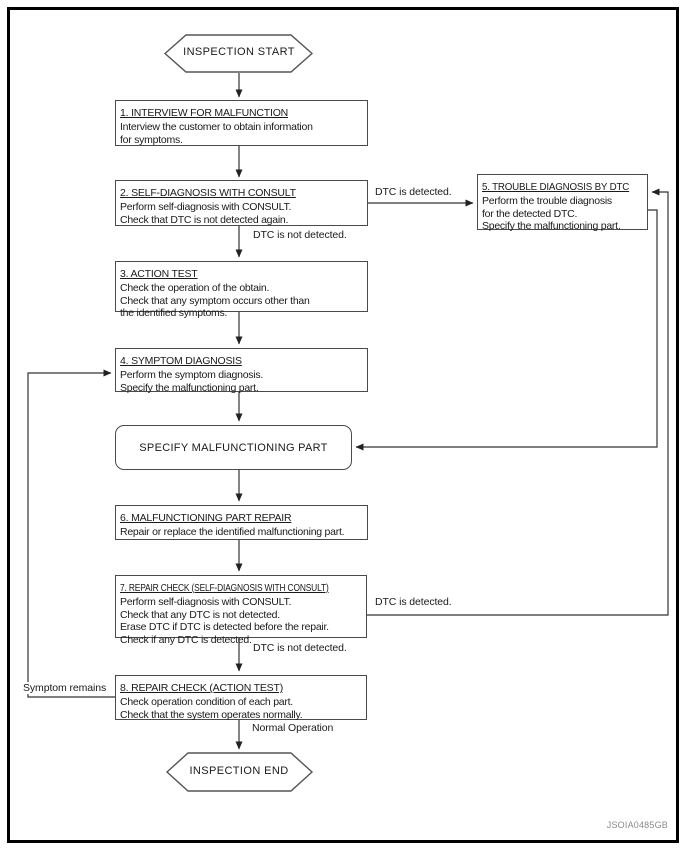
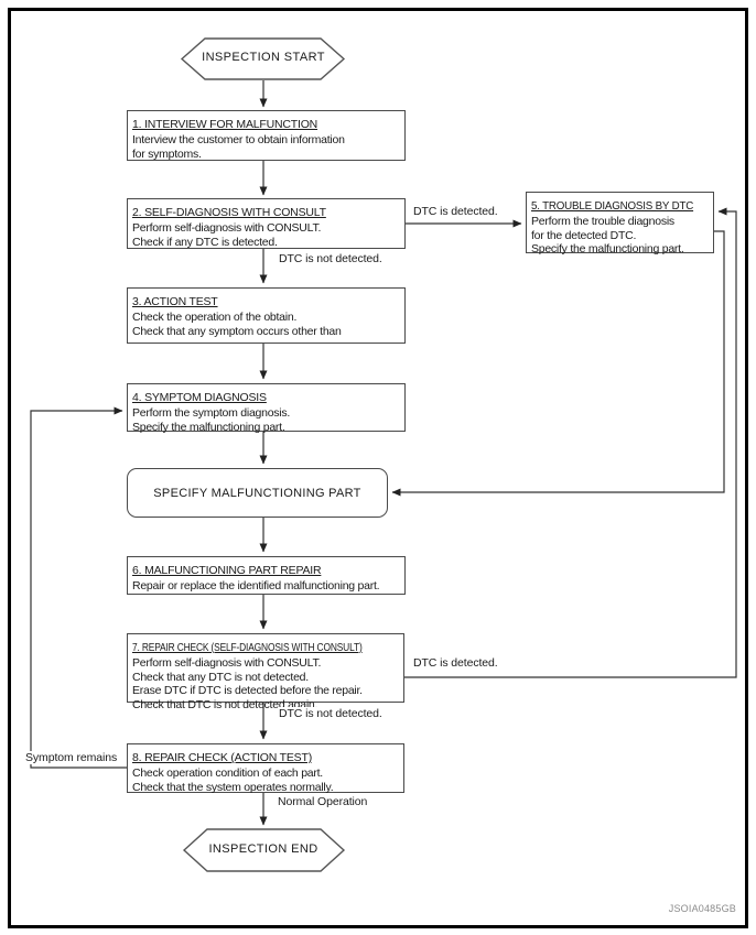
  INSPECTION START
  INSPECTION END
  1. INTERVIEW FOR MALFUNCTION
  Interview the customer to obtain information
  for symptoms.
  2. SELF-DIAGNOSIS WITH CONSULT
  Perform self-diagnosis with CONSULT.
- Check that DTC is not detected again.
+ Check if any DTC is detected.
  5. TROUBLE DIAGNOSIS BY DTC
  Perform the trouble diagnosis
  for the detected DTC.
  Specify the malfunctioning part.
  3. ACTION TEST
  Check the operation of the obtain.
  Check that any symptom occurs other than
- the identified symptoms.
  4. SYMPTOM DIAGNOSIS
  Perform the symptom diagnosis.
  Specify the malfunctioning part.
  SPECIFY MALFUNCTIONING PART
  6. MALFUNCTIONING PART REPAIR
  Repair or replace the identified malfunctioning part.
  7. REPAIR CHECK (SELF-DIAGNOSIS WITH CONSULT)
  Perform self-diagnosis with CONSULT.
  Check that any DTC is not detected.
  Erase DTC if DTC is detected before the repair.
- Check if any DTC is detected.
+ Check that DTC is not detected again.
  8. REPAIR CHECK (ACTION TEST)
  Check operation condition of each part.
  Check that the system operates normally.
  DTC is detected.
  DTC is not detected.
  DTC is detected.
  DTC is not detected.
  Normal Operation
  Symptom remains
  JSOIA0485GB
